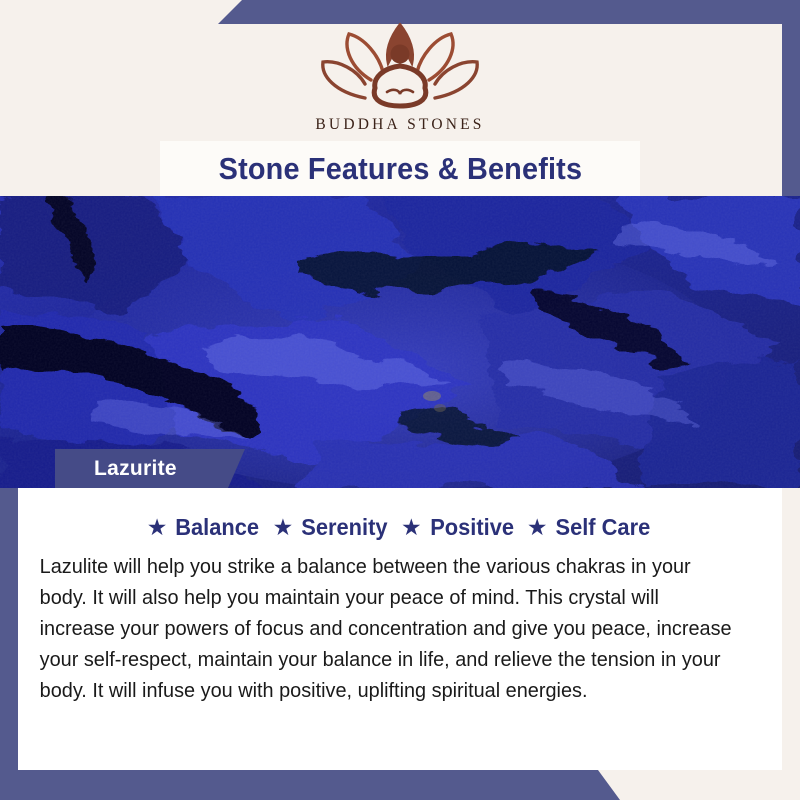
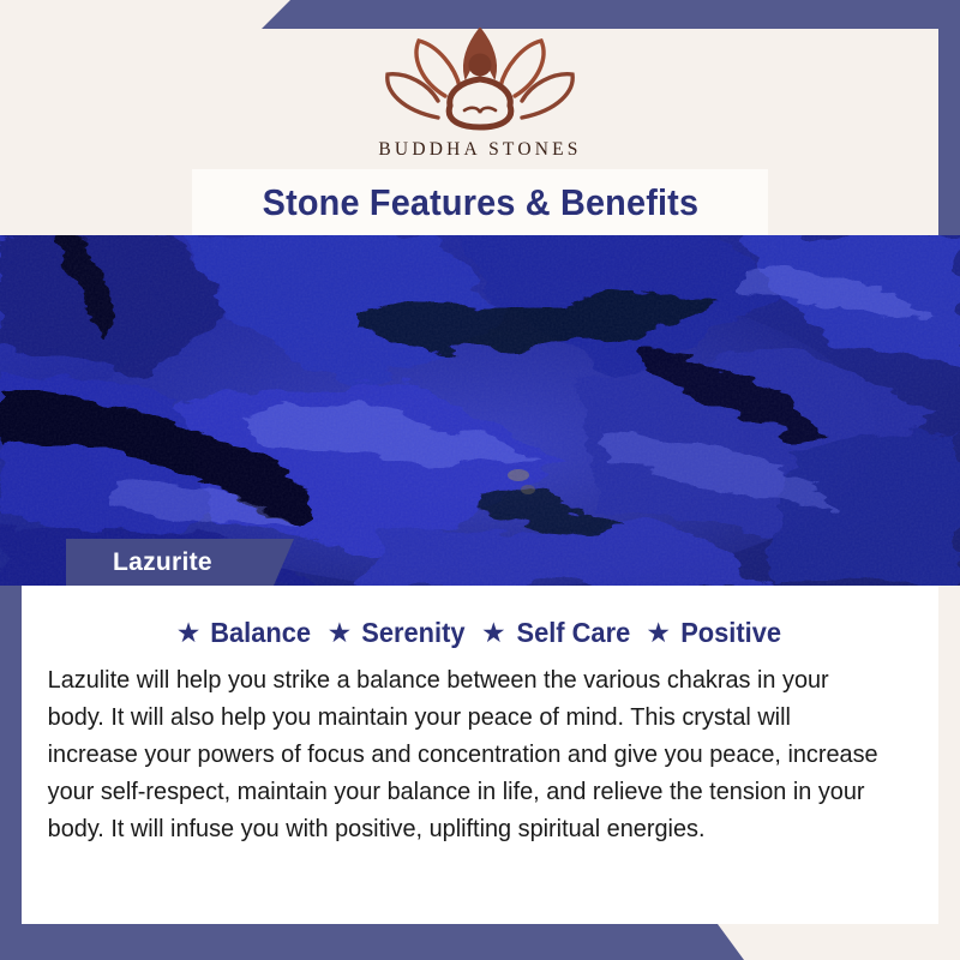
  BUDDHA STONES
  Stone Features & Benefits
  Lazurite
  ★
  Balance
  ★
  Serenity
  ★
- Positive
+ Self Care
  ★
- Self Care
+ Positive
  Lazulite will help you strike a balance between the various chakras in your body. It will also help you maintain your peace of mind. This crystal will increase your powers of focus and concentration and give you peace, increase your self-respect, maintain your balance in life, and relieve the tension in your body. It will infuse you with positive, uplifting spiritual energies.
